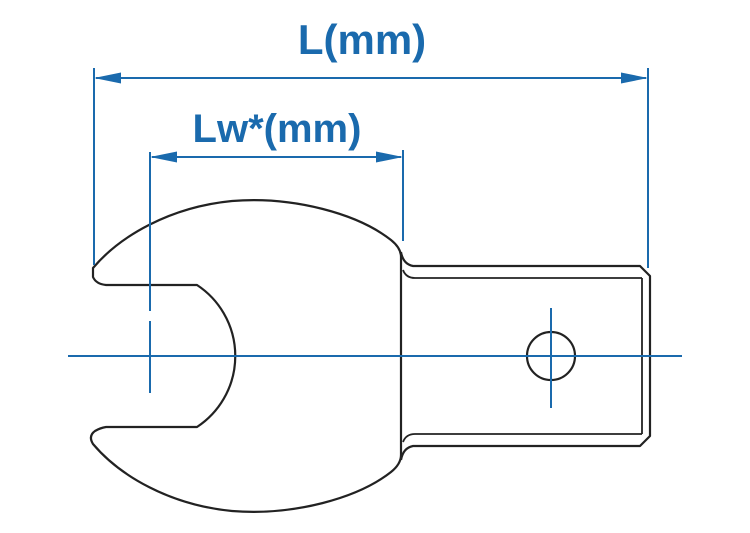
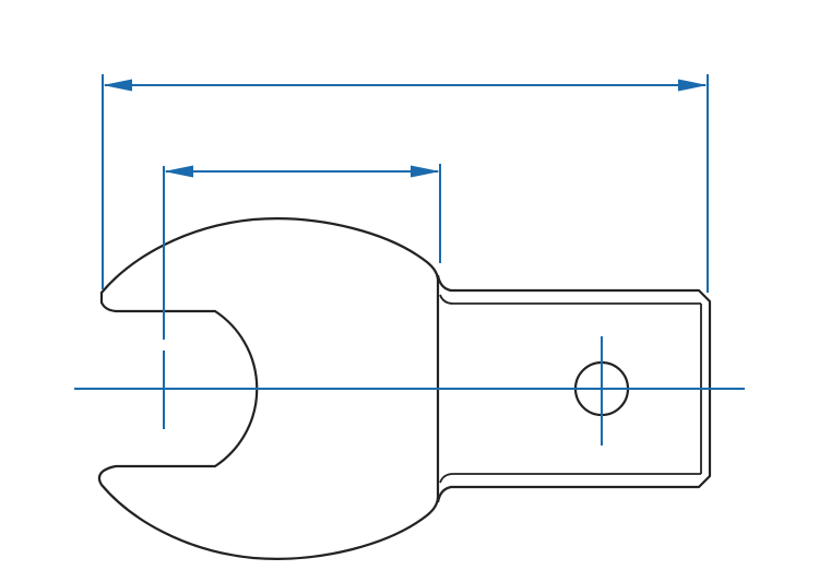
- L(mm)
- Lw*(mm)
